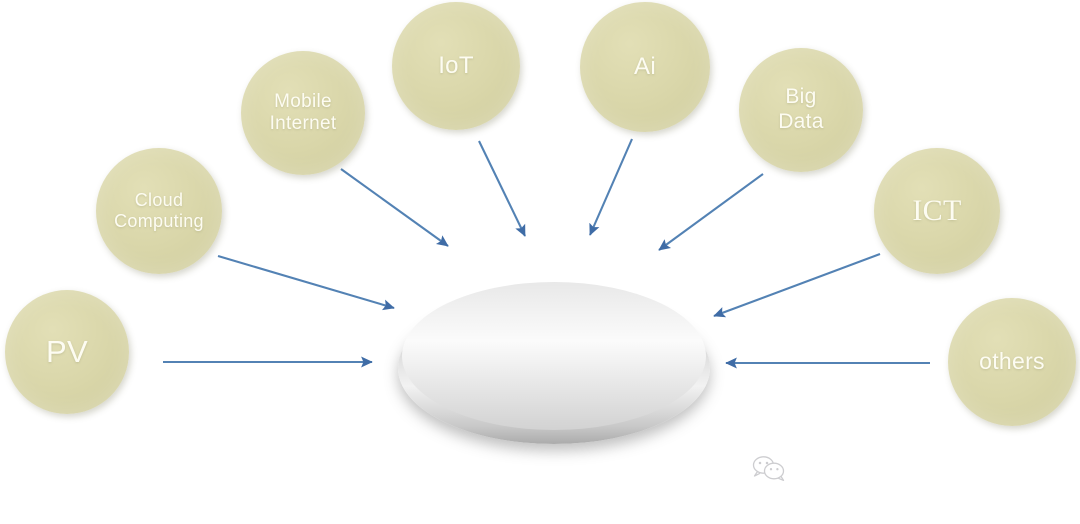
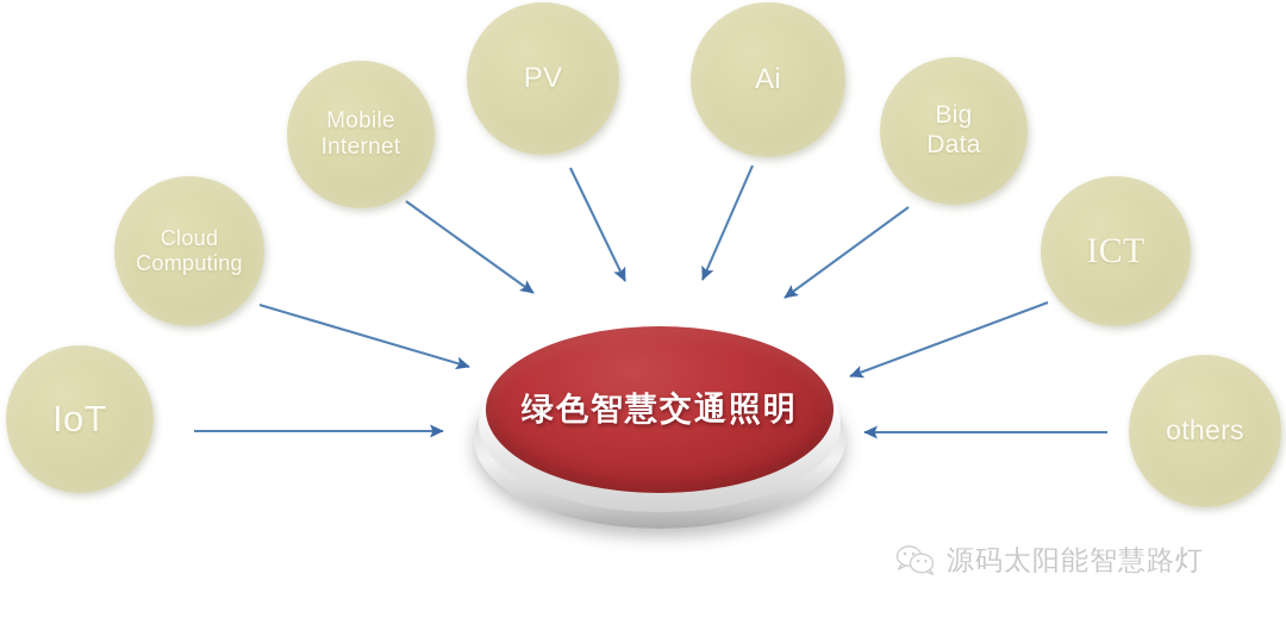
- PV
+ IoT
  Cloud
  Computing
  Mobile
  Internet
- IoT
+ PV
  Ai
  Big
  Data
  ICT
  others
+ 绿色智慧交通照明
+ 源码太阳能智慧路灯
